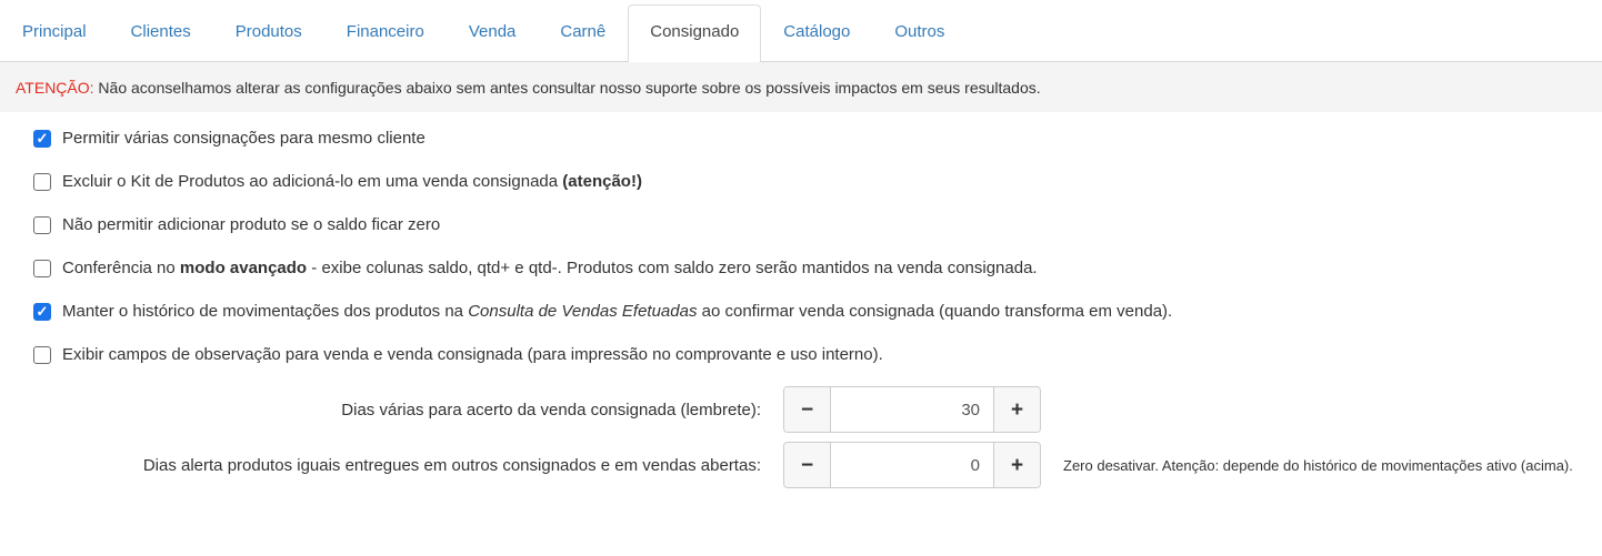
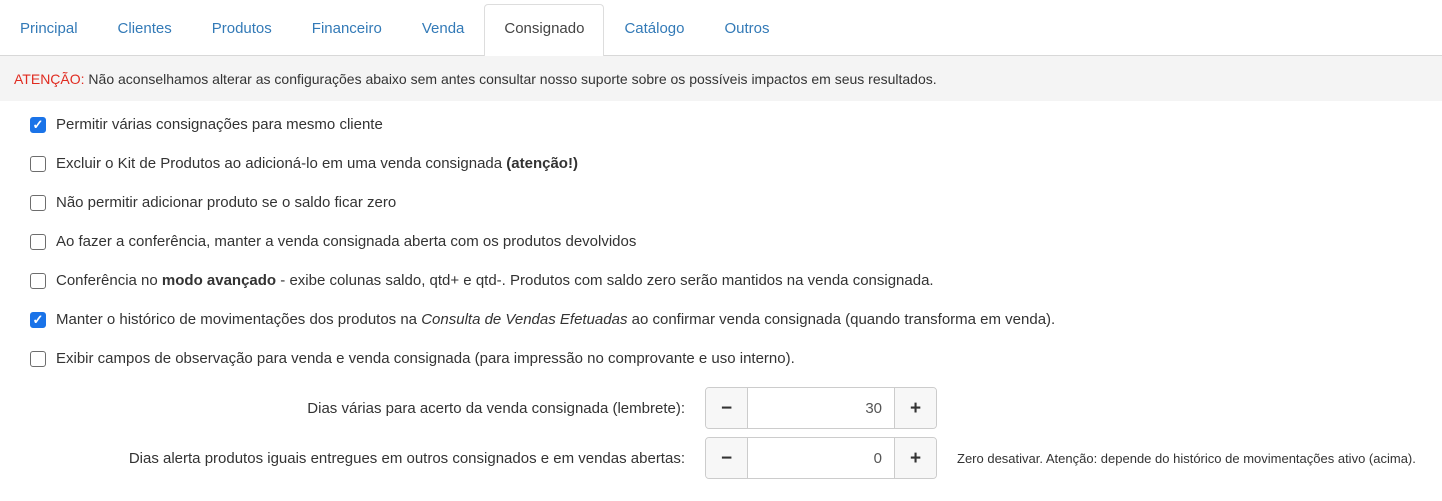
  Principal
  Clientes
  Produtos
  Financeiro
  Venda
- Carnê
  Consignado
  Catálogo
  Outros
  ATENÇÃO: Não aconselhamos alterar as configurações abaixo sem antes consultar nosso suporte sobre os possíveis impactos em seus resultados.
  Permitir várias consignações para mesmo cliente
  Excluir o Kit de Produtos ao adicioná-lo em uma venda consignada (atenção!)
  Não permitir adicionar produto se o saldo ficar zero
+ Ao fazer a conferência, manter a venda consignada aberta com os produtos devolvidos
  Conferência no modo avançado - exibe colunas saldo, qtd+ e qtd-. Produtos com saldo zero serão mantidos na venda consignada.
  Manter o histórico de movimentações dos produtos na Consulta de Vendas Efetuadas ao confirmar venda consignada (quando transforma em venda).
  Exibir campos de observação para venda e venda consignada (para impressão no comprovante e uso interno).
  Dias várias para acerto da venda consignada (lembrete):
  −
  30
  +
  Dias alerta produtos iguais entregues em outros consignados e em vendas abertas:
  −
  0
  +
  Zero desativar. Atenção: depende do histórico de movimentações ativo (acima).
